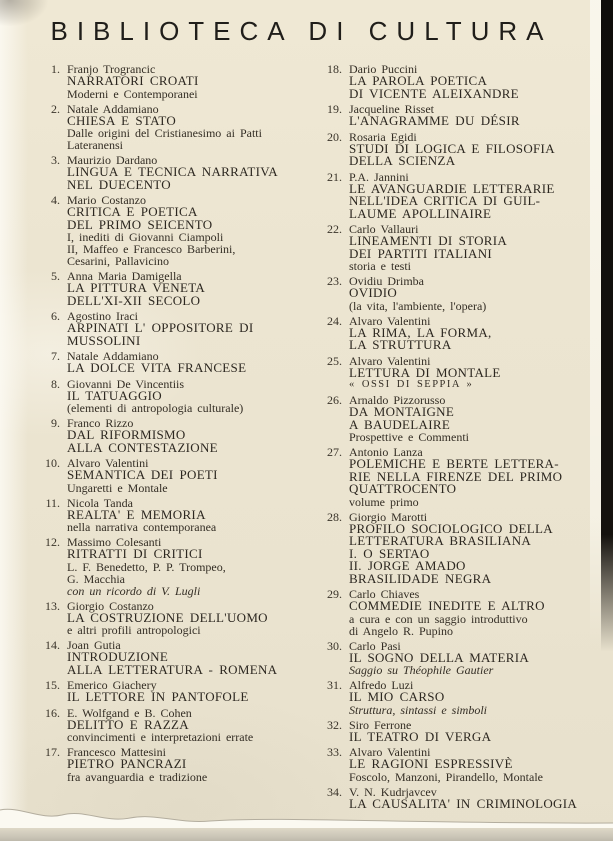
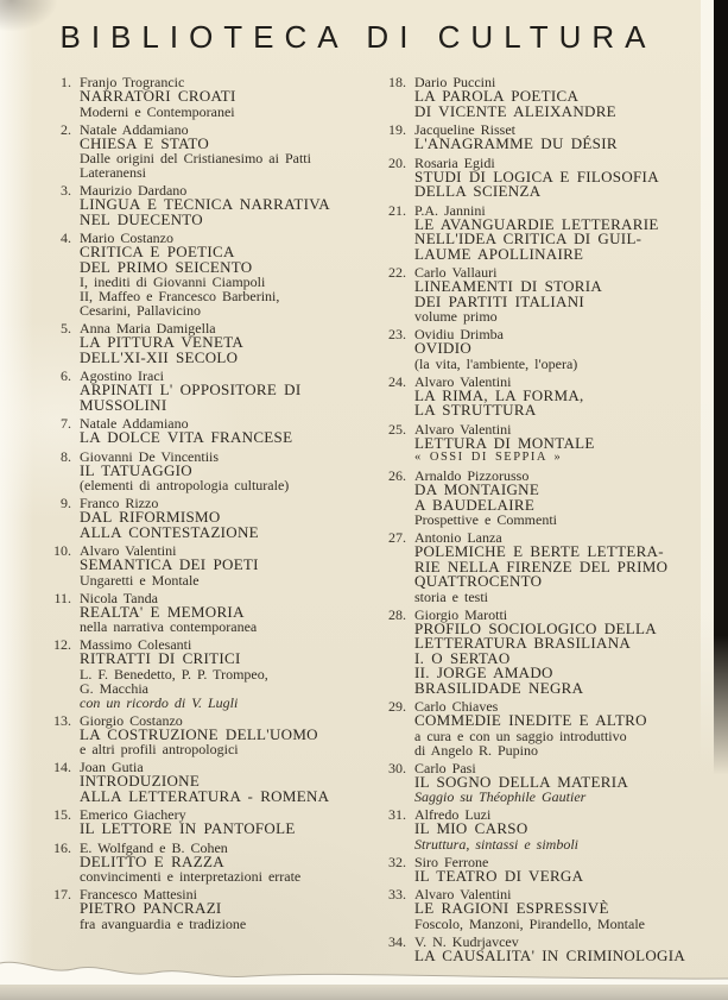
  BIBLIOTECA DI CULTURA
  1.
  Franjo Trograncic
  NARRATORI CROATI
  Moderni e Contemporanei
  2.
  Natale Addamiano
  CHIESA E STATO
  Dalle origini del Cristianesimo ai Patti
  Lateranensi
  3.
  Maurizio Dardano
  LINGUA E TECNICA NARRATIVA
  NEL DUECENTO
  4.
  Mario Costanzo
  CRITICA E POETICA
  DEL PRIMO SEICENTO
  I, inediti di Giovanni Ciampoli
  II, Maffeo e Francesco Barberini,
  Cesarini, Pallavicino
  5.
  Anna Maria Damigella
  LA PITTURA VENETA
  DELL'XI-XII SECOLO
  6.
  Agostino Iraci
  ARPINATI L' OPPOSITORE DI
  MUSSOLINI
  7.
  Natale Addamiano
  LA DOLCE VITA FRANCESE
  8.
  Giovanni De Vincentiis
  IL TATUAGGIO
  (elementi di antropologia culturale)
  9.
  Franco Rizzo
  DAL RIFORMISMO
  ALLA CONTESTAZIONE
  10.
  Alvaro Valentini
  SEMANTICA DEI POETI
  Ungaretti e Montale
  11.
  Nicola Tanda
  REALTA' E MEMORIA
  nella narrativa contemporanea
  12.
  Massimo Colesanti
  RITRATTI DI CRITICI
  L. F. Benedetto, P. P. Trompeo,
  G. Macchia
  con un ricordo di V. Lugli
  13.
  Giorgio Costanzo
  LA COSTRUZIONE DELL'UOMO
  e altri profili antropologici
  14.
  Joan Gutia
  INTRODUZIONE
  ALLA LETTERATURA - ROMENA
  15.
  Emerico Giachery
  IL LETTORE IN PANTOFOLE
  16.
  E. Wolfgand e B. Cohen
  DELITTO E RAZZA
  convincimenti e interpretazioni errate
  17.
  Francesco Mattesini
  PIETRO PANCRAZI
  fra avanguardia e tradizione
  18.
  Dario Puccini
  LA PAROLA POETICA
  DI VICENTE ALEIXANDRE
  19.
  Jacqueline Risset
  L'ANAGRAMME DU DÉSIR
  20.
  Rosaria Egidi
  STUDI DI LOGICA E FILOSOFIA
  DELLA SCIENZA
  21.
  P.A. Jannini
  LE AVANGUARDIE LETTERARIE
  NELL'IDEA CRITICA DI GUIL-
  LAUME APOLLINAIRE
  22.
  Carlo Vallauri
  LINEAMENTI DI STORIA
  DEI PARTITI ITALIANI
- storia e testi
+ volume primo
  23.
  Ovidiu Drimba
  OVIDIO
  (la vita, l'ambiente, l'opera)
  24.
  Alvaro Valentini
  LA RIMA, LA FORMA,
  LA STRUTTURA
  25.
  Alvaro Valentini
  LETTURA DI MONTALE
  « OSSI DI SEPPIA »
  26.
  Arnaldo Pizzorusso
  DA MONTAIGNE
  A BAUDELAIRE
  Prospettive e Commenti
  27.
  Antonio Lanza
  POLEMICHE E BERTE LETTERA-
  RIE NELLA FIRENZE DEL PRIMO
  QUATTROCENTO
- volume primo
+ storia e testi
  28.
  Giorgio Marotti
  PROFILO SOCIOLOGICO DELLA
  LETTERATURA BRASILIANA
  I. O SERTAO
  II. JORGE AMADO
  BRASILIDADE NEGRA
  29.
  Carlo Chiaves
  COMMEDIE INEDITE E ALTRO
  a cura e con un saggio introduttivo
  di Angelo R. Pupino
  30.
  Carlo Pasi
  IL SOGNO DELLA MATERIA
  Saggio su Théophile Gautier
  31.
  Alfredo Luzi
  IL MIO CARSO
  Struttura, sintassi e simboli
  32.
  Siro Ferrone
  IL TEATRO DI VERGA
  33.
  Alvaro Valentini
  LE RAGIONI ESPRESSIVÈ
  Foscolo, Manzoni, Pirandello, Montale
  34.
  V. N. Kudrjavcev
  LA CAUSALITA' IN CRIMINOLOGIA
